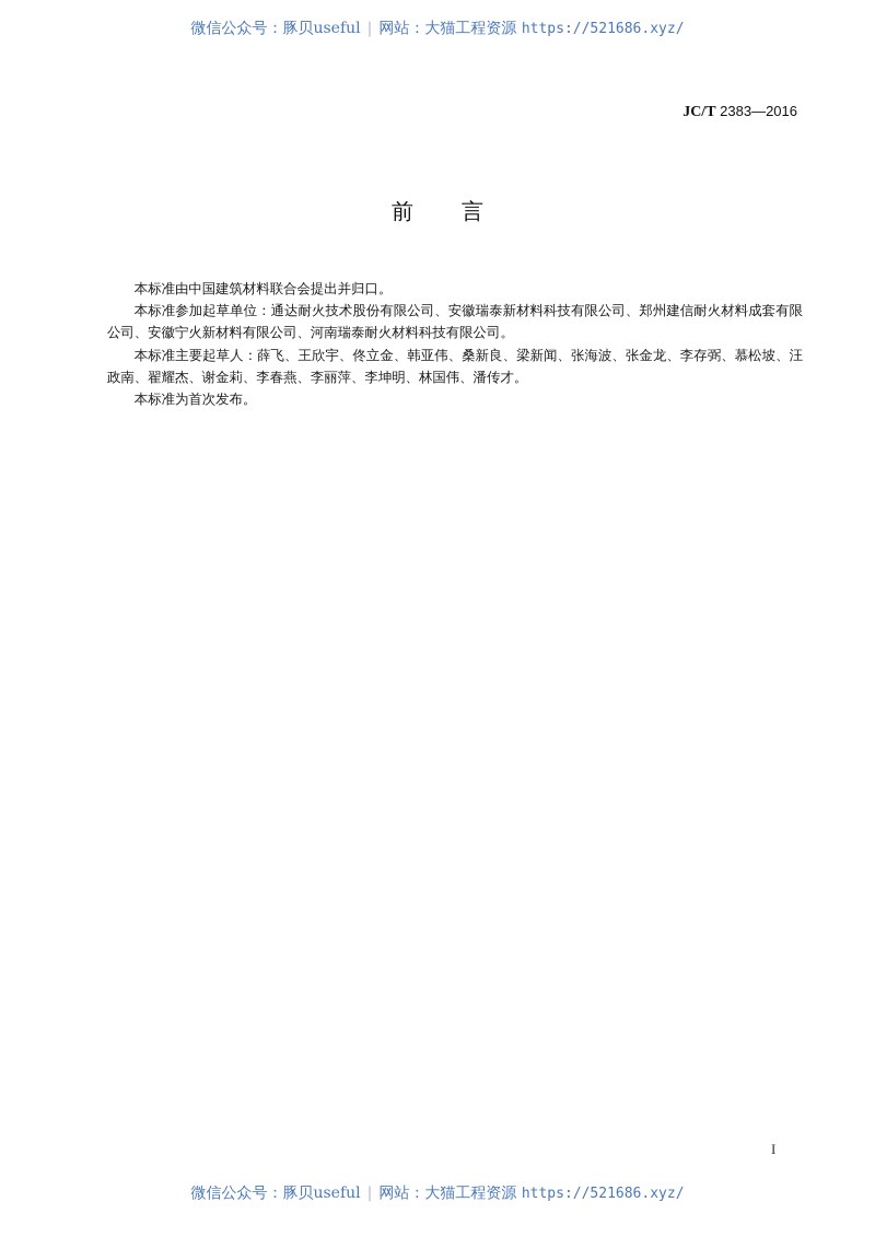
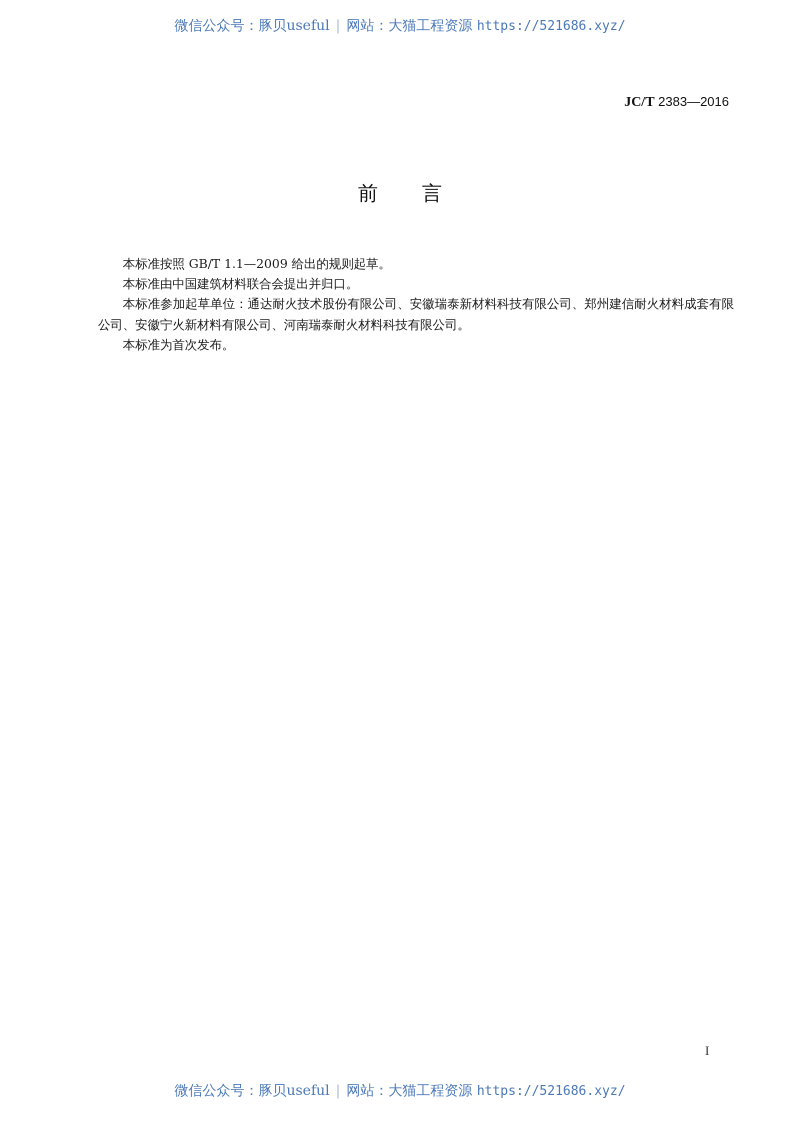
  微信公众号：豚贝useful | 网站：大猫工程资源 https://521686.xyz/
  JC/T 2383—2016
  前言
+ 本标准按照 GB/T 1.1—2009 给出的规则起草。
  本标准由中国建筑材料联合会提出并归口。
  本标准参加起草单位：通达耐火技术股份有限公司、安徽瑞泰新材料科技有限公司、郑州建信耐火材料成套有限公司、安徽宁火新材料有限公司、河南瑞泰耐火材料科技有限公司。
- 本标准主要起草人：薛飞、王欣宇、佟立金、韩亚伟、桑新良、梁新闻、张海波、张金龙、李存弼、慕松坡、汪政南、翟耀杰、谢金莉、李春燕、李丽萍、李坤明、林国伟、潘传才。
  本标准为首次发布。
  I
  微信公众号：豚贝useful | 网站：大猫工程资源 https://521686.xyz/
